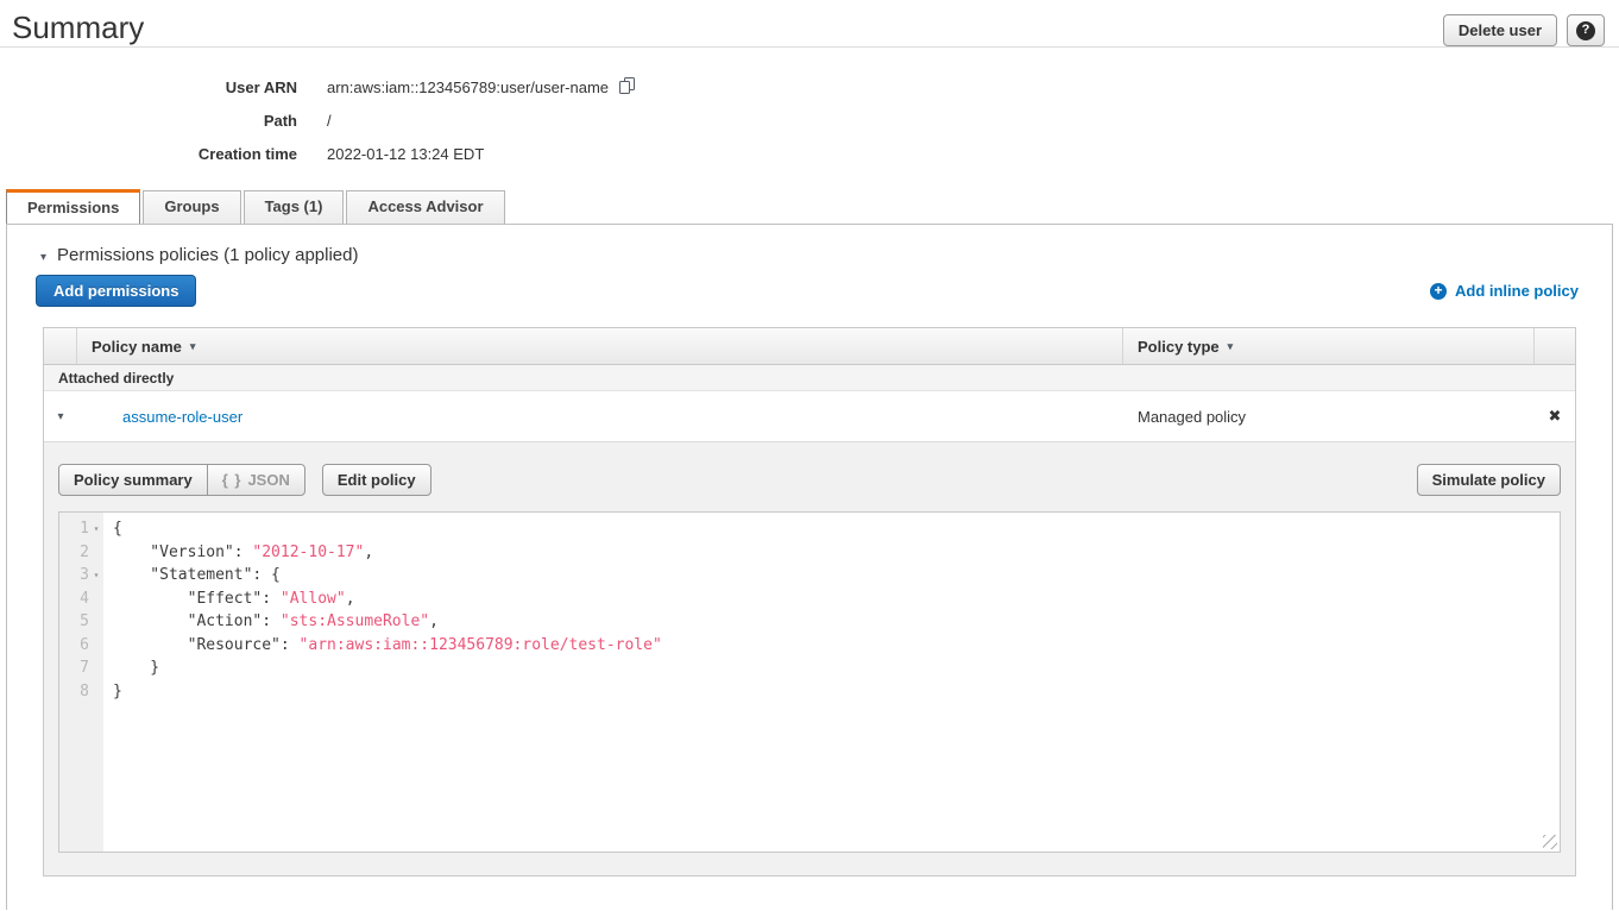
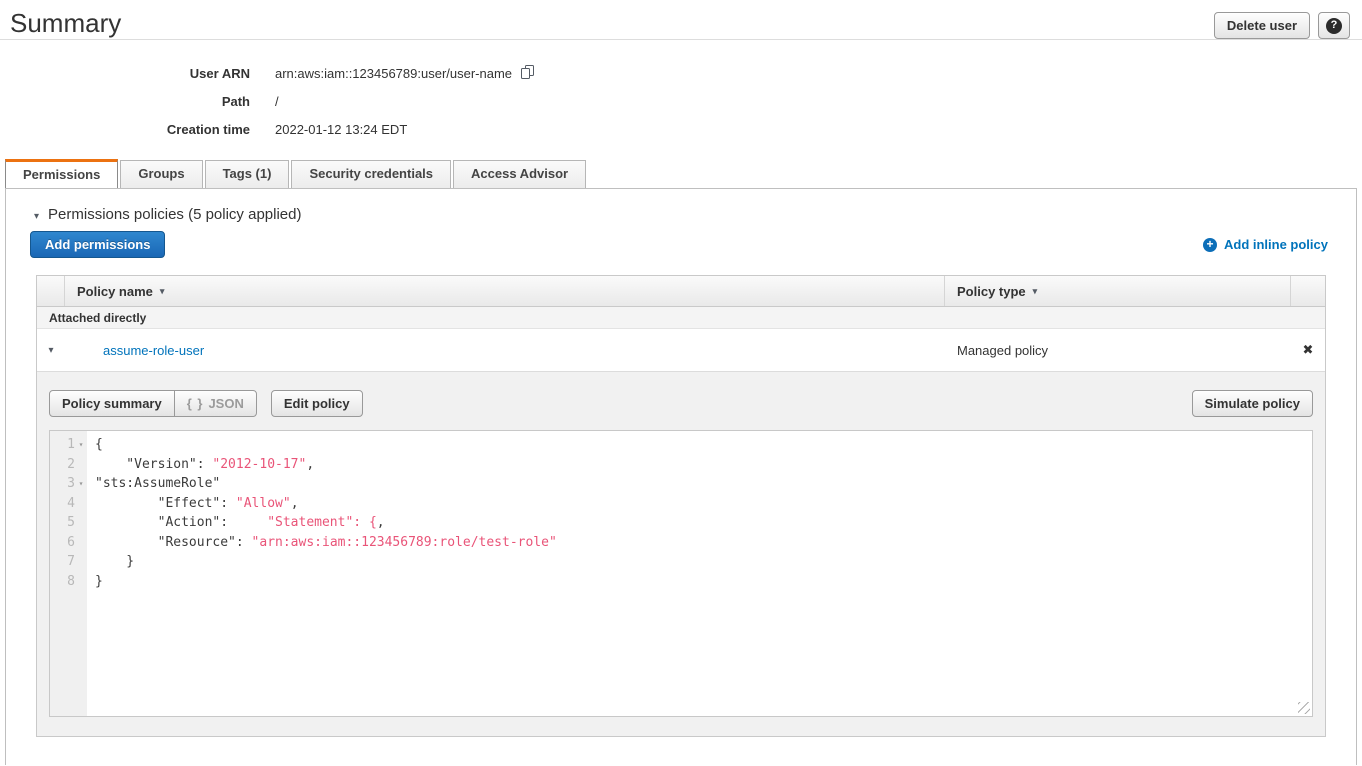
  Summary
  Delete user
  ?
  User ARN
  arn:aws:iam::123456789:user/user-name
  Path
  /
  Creation time
  2022-01-12 13:24 EDT
  Permissions
  Groups
  Tags (1)
+ Security credentials
  Access Advisor
- ▾ Permissions policies (1 policy applied)
+ ▾ Permissions policies (5 policy applied)
  Add permissions
  +
  Add inline policy
  Policy name
  ▾
  Policy type
  ▾
  Attached directly
  ▾
  assume-role-user
  Managed policy
  ✖
  Policy summary
  { }
  JSON
  Edit policy
  Simulate policy
  1
  ▾
  2
  3
  ▾
  4
  5
  6
  7
  8
  {
  "Version": "2012-10-17",
- "Statement": {
+ "sts:AssumeRole"
  "Effect": "Allow",
- "Action": "sts:AssumeRole",
+ "Action": "Statement": {,
  "Resource": "arn:aws:iam::123456789:role/test-role"
  }
  }
